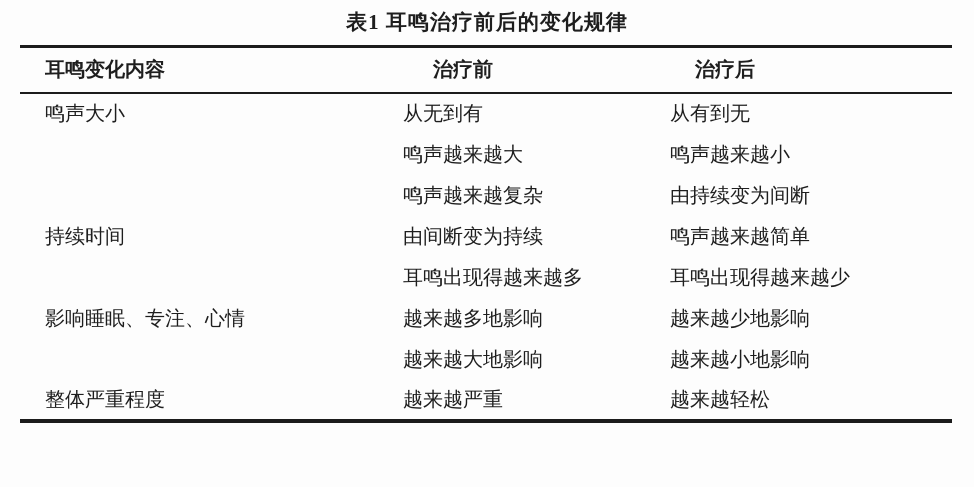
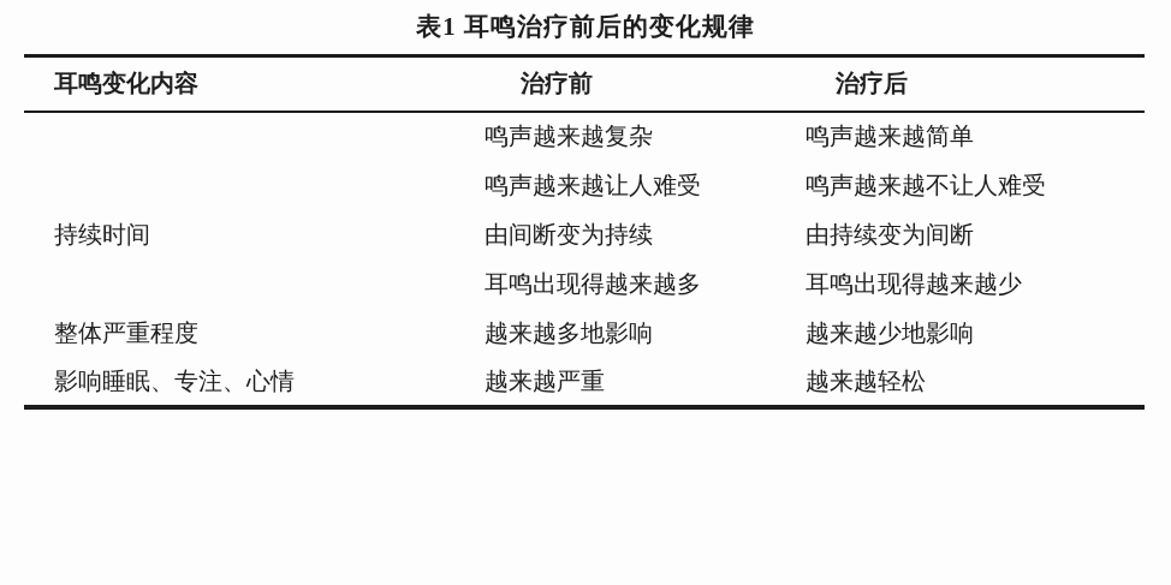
  表1 耳鸣治疗前后的变化规律
  耳鸣变化内容	治疗前	治疗后
- 鸣声大小	从无到有	从有到无
- 	鸣声越来越大	鸣声越来越小
- 	鸣声越来越复杂	由持续变为间断
+ 	鸣声越来越复杂	鸣声越来越简单
+ 	鸣声越来越让人难受	鸣声越来越不让人难受
- 持续时间	由间断变为持续	鸣声越来越简单
+ 持续时间	由间断变为持续	由持续变为间断
  	耳鸣出现得越来越多	耳鸣出现得越来越少
- 影响睡眠、专注、心情	越来越多地影响	越来越少地影响
+ 整体严重程度	越来越多地影响	越来越少地影响
- 	越来越大地影响	越来越小地影响
- 整体严重程度	越来越严重	越来越轻松
+ 影响睡眠、专注、心情	越来越严重	越来越轻松
